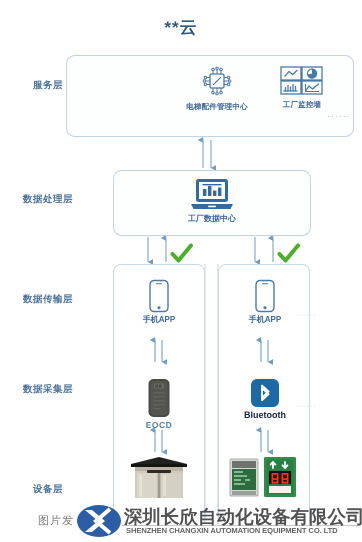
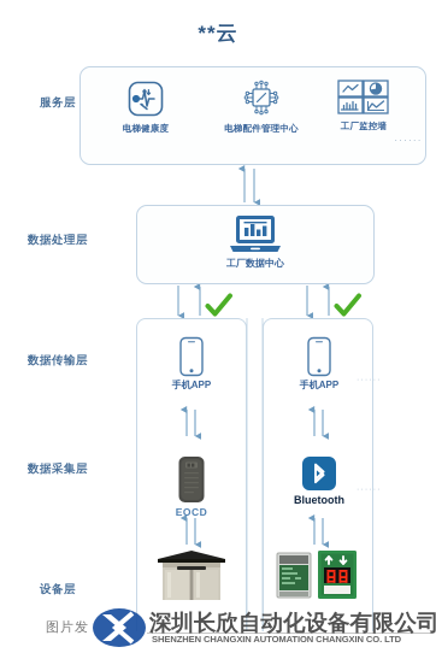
  **云
  服务层
  数据处理层
  数据传输层
  数据采集层
  设备层
+ 电梯健康度
  电梯配件管理中心
  工厂监控墙
  ······
  工厂数据中心
  手机APP
  手机APP
  EOCD
  Bluetooth
  图片发
  深圳长欣自动化设备有限公司
- SHENZHEN CHANGXIN AUTOMATION EQUIPMENT CO. LTD
+ SHENZHEN CHANGXIN AUTOMATION CHANGXIN CO. LTD
